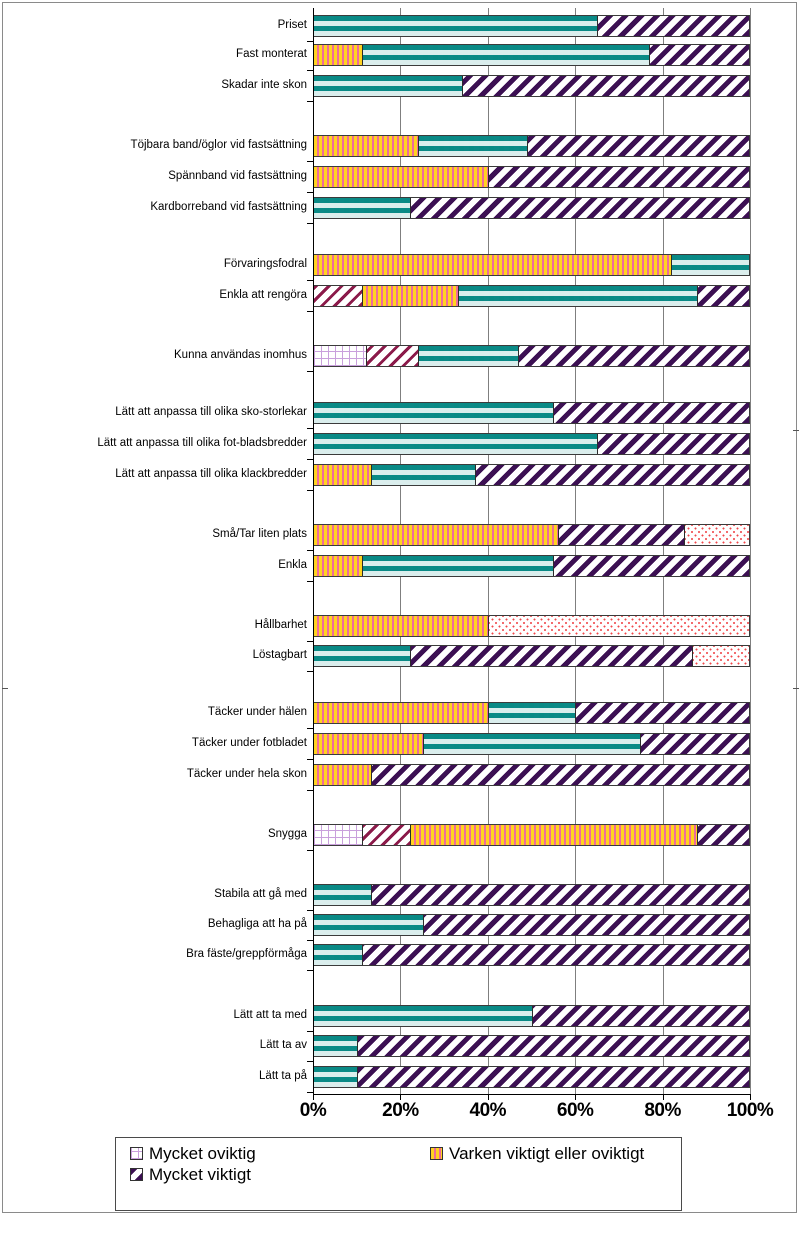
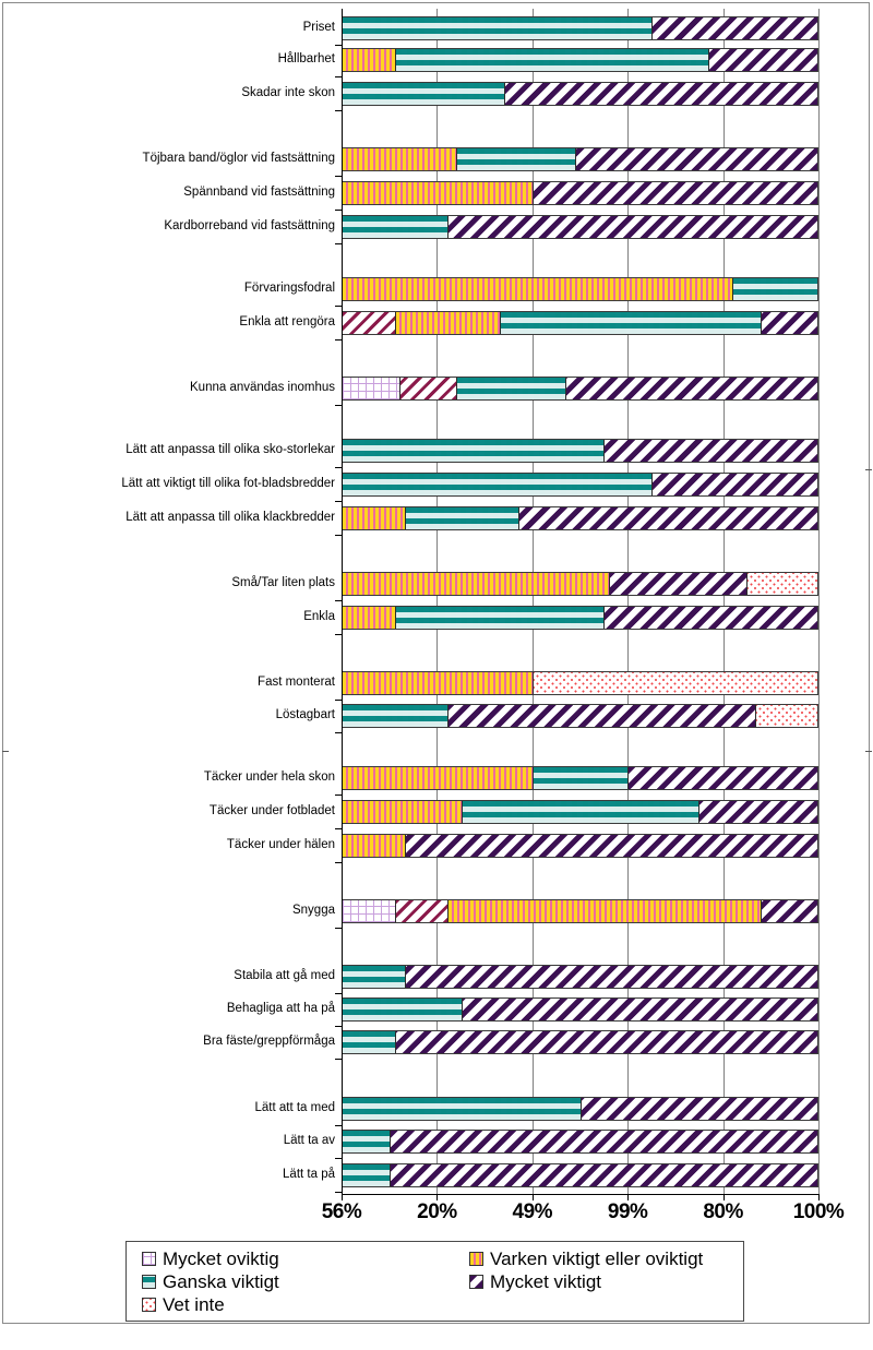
  Priset
- Fast monterat
+ Hållbarhet
  Skadar inte skon
  Töjbara band/öglor vid fastsättning
  Spännband vid fastsättning
  Kardborreband vid fastsättning
  Förvaringsfodral
  Enkla att rengöra
  Kunna användas inomhus
  Lätt att anpassa till olika sko-storlekar
- Lätt att anpassa till olika fot-bladsbredder
+ Lätt att viktigt till olika fot-bladsbredder
  Lätt att anpassa till olika klackbredder
  Små/Tar liten plats
  Enkla
- Hållbarhet
+ Fast monterat
  Löstagbart
- Täcker under hälen
+ Täcker under hela skon
  Täcker under fotbladet
- Täcker under hela skon
+ Täcker under hälen
  Snygga
  Stabila att gå med
  Behagliga att ha på
  Bra fäste/greppförmåga
  Lätt att ta med
  Lätt ta av
  Lätt ta på
- 0%
+ 56%
  20%
- 40%
+ 49%
- 60%
+ 99%
  80%
  100%
  Mycket oviktig
  Varken viktigt eller oviktigt
+ Ganska viktigt
  Mycket viktigt
+ Vet inte
